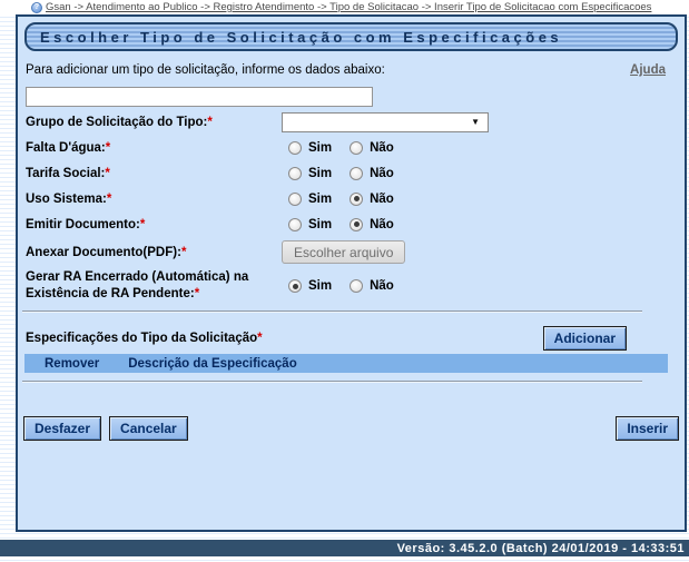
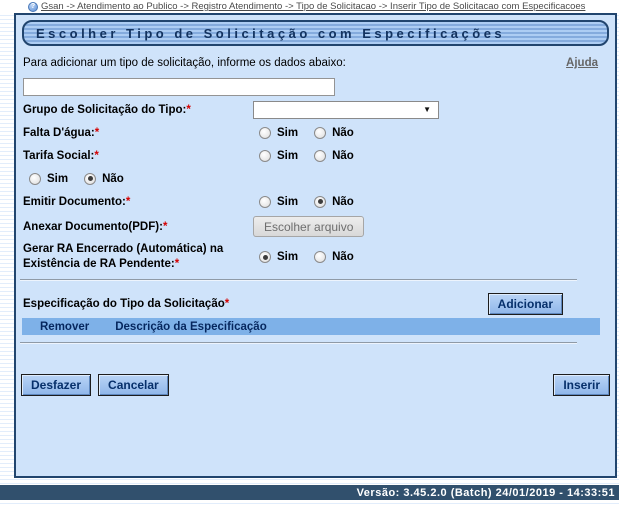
  Gsan -> Atendimento ao Publico -> Registro Atendimento -> Tipo de Solicitacao -> Inserir Tipo de Solicitacao com Especificacoes
  Escolher Tipo de Solicitação com Especificações
  Para adicionar um tipo de solicitação, informe os dados abaixo:
  Ajuda
  Grupo de Solicitação do Tipo:*
  ▼
  Falta D'água:*
  Sim
  Não
  Tarifa Social:*
  Sim
  Não
- Uso Sistema:*
  Sim
  Não
  Emitir Documento:*
  Sim
  Não
  Anexar Documento(PDF):*
  Escolher arquivo
  Gerar RA Encerrado (Automática) na
  Existência de RA Pendente:*
  Sim
  Não
- Especificações do Tipo da Solicitação*
+ Especificação do Tipo da Solicitação*
  Adicionar
  Remover
  Descrição da Especificação
  Desfazer
  Cancelar
  Inserir
  Versão: 3.45.2.0 (Batch) 24/01/2019 - 14:33:51
